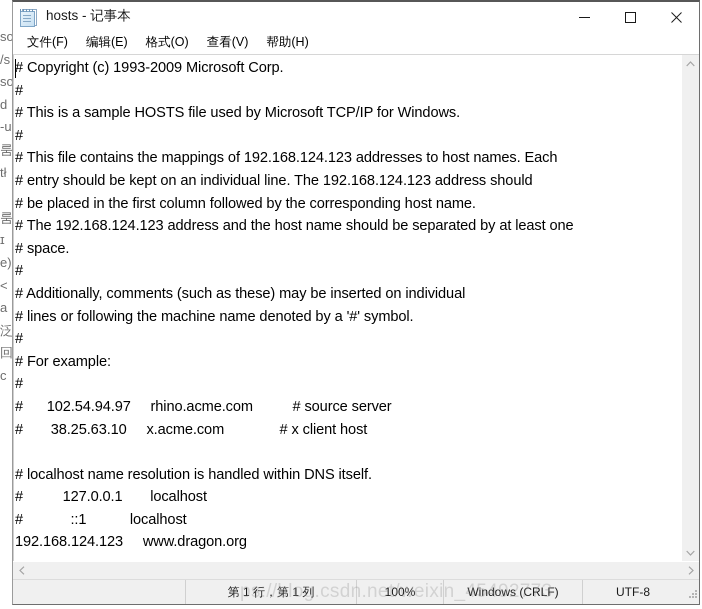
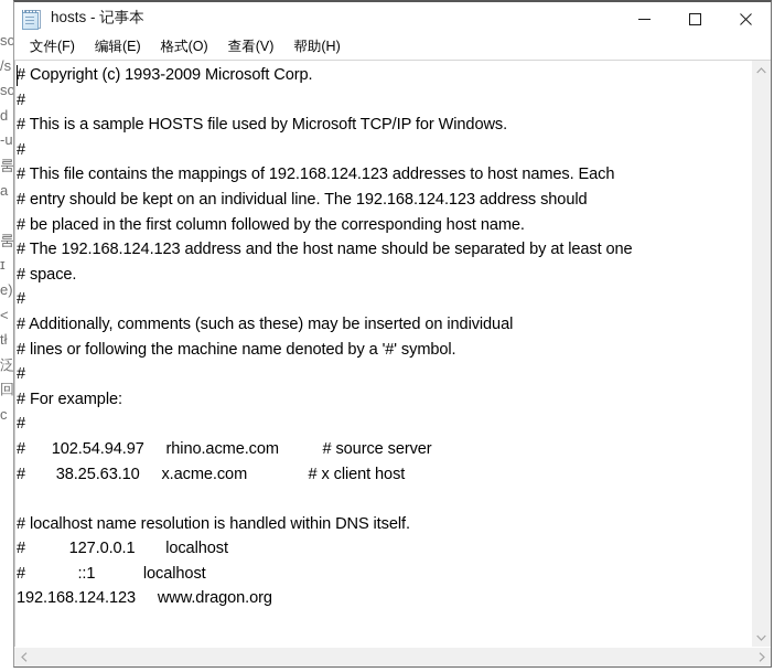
  so
  /s
  so
  d
  -u
  룸
- tł
+ a
  룸
  ɪ
  e)
  <
- a
+ tł
  泛
  回
  c
  hosts - 记事本
  文件(F)
  编辑(E)
  格式(O)
  查看(V)
  帮助(H)
  # Copyright (c) 1993-2009 Microsoft Corp.
  #
  # This is a sample HOSTS file used by Microsoft TCP/IP for Windows.
  #
  # This file contains the mappings of 192.168.124.123 addresses to host names. Each
  # entry should be kept on an individual line. The 192.168.124.123 address should
  # be placed in the first column followed by the corresponding host name.
  # The 192.168.124.123 address and the host name should be separated by at least one
  # space.
  #
  # Additionally, comments (such as these) may be inserted on individual
  # lines or following the machine name denoted by a '#' symbol.
  #
  # For example:
  #
  # 102.54.94.97 rhino.acme.com # source server
  # 38.25.63.10 x.acme.com # x client host
  # localhost name resolution is handled within DNS itself.
  # 127.0.0.1 localhost
  # ::1 localhost
  192.168.124.123 www.dragon.org
- 第 1 行，第 1 列
- 100%
- Windows (CRLF)
- UTF-8
- ps://blog.csdn.net/weixin_45492773
